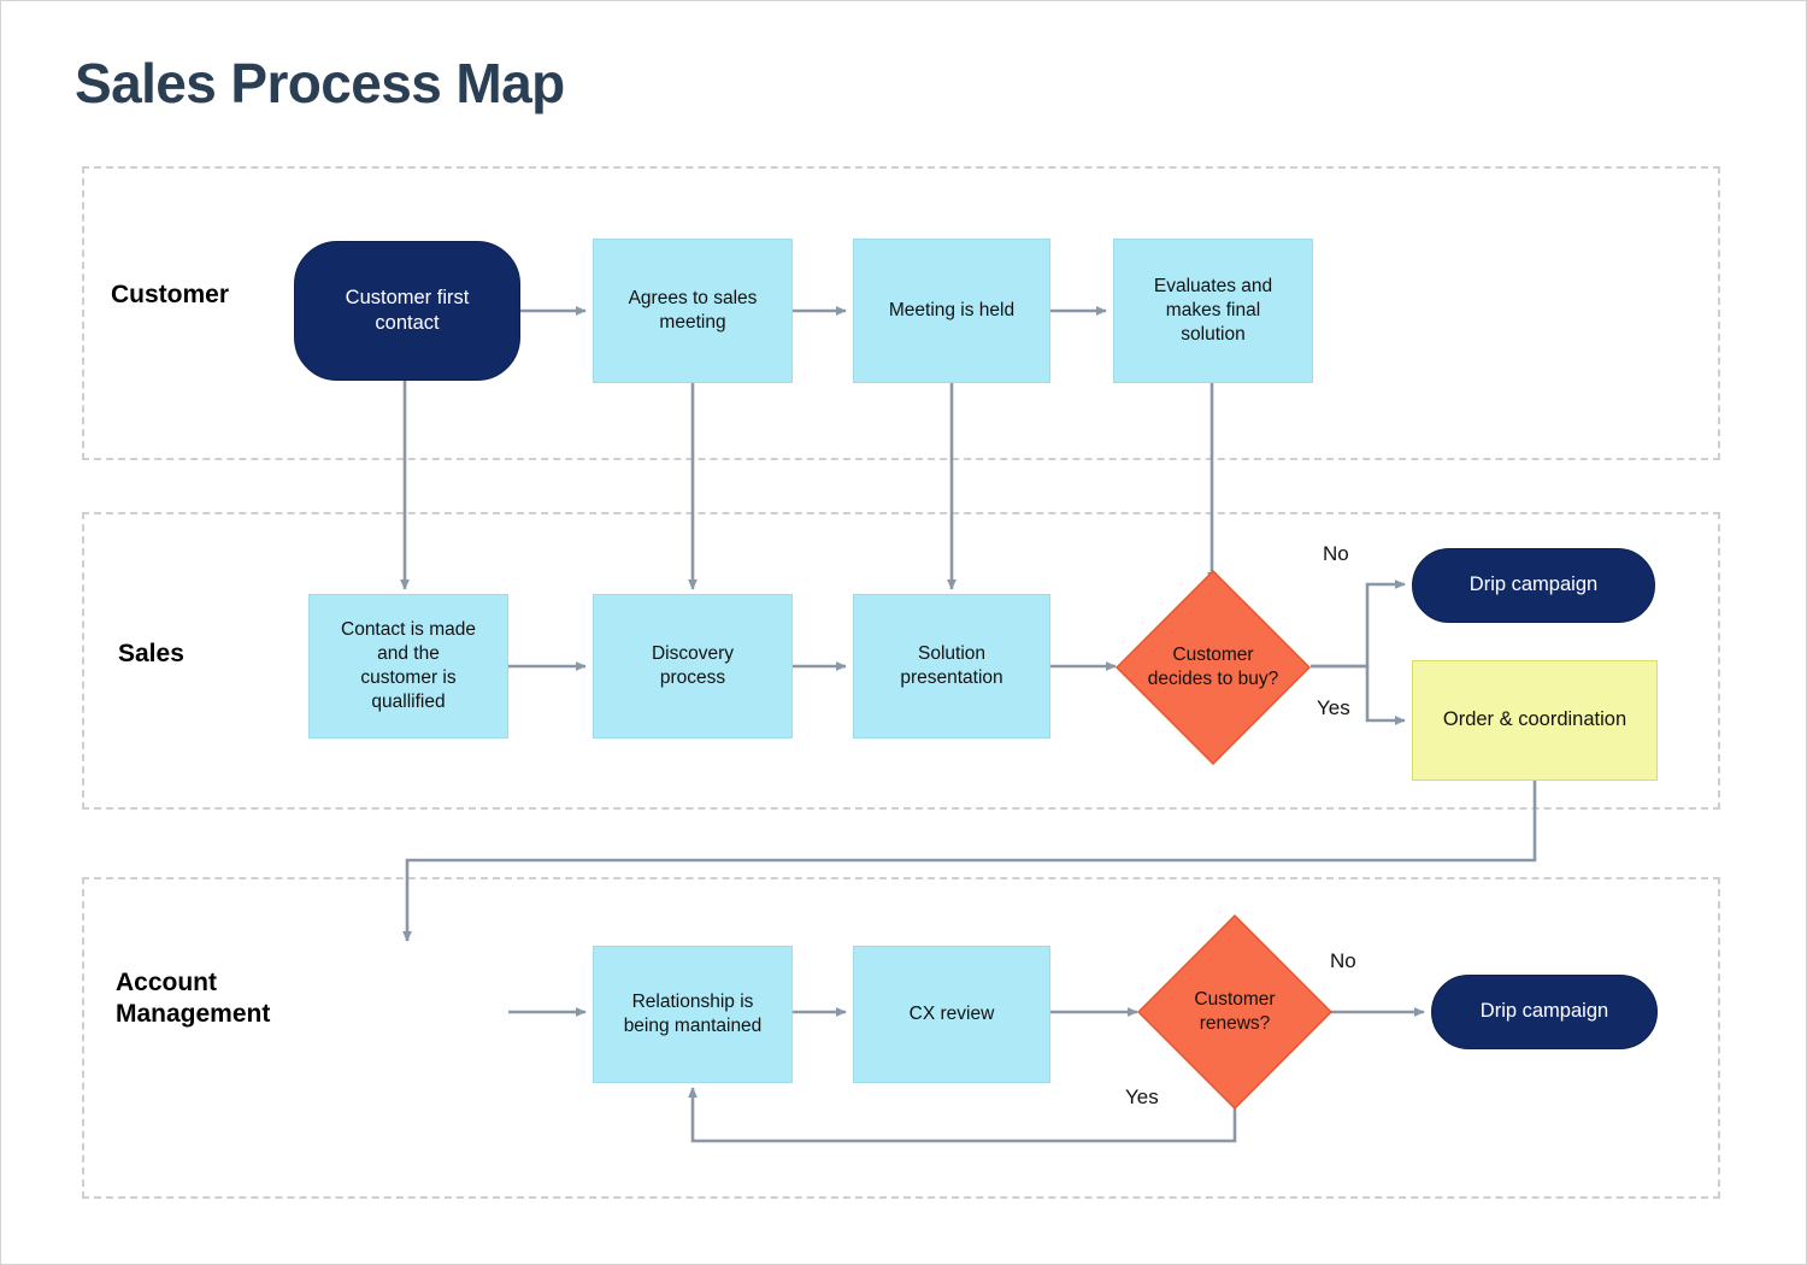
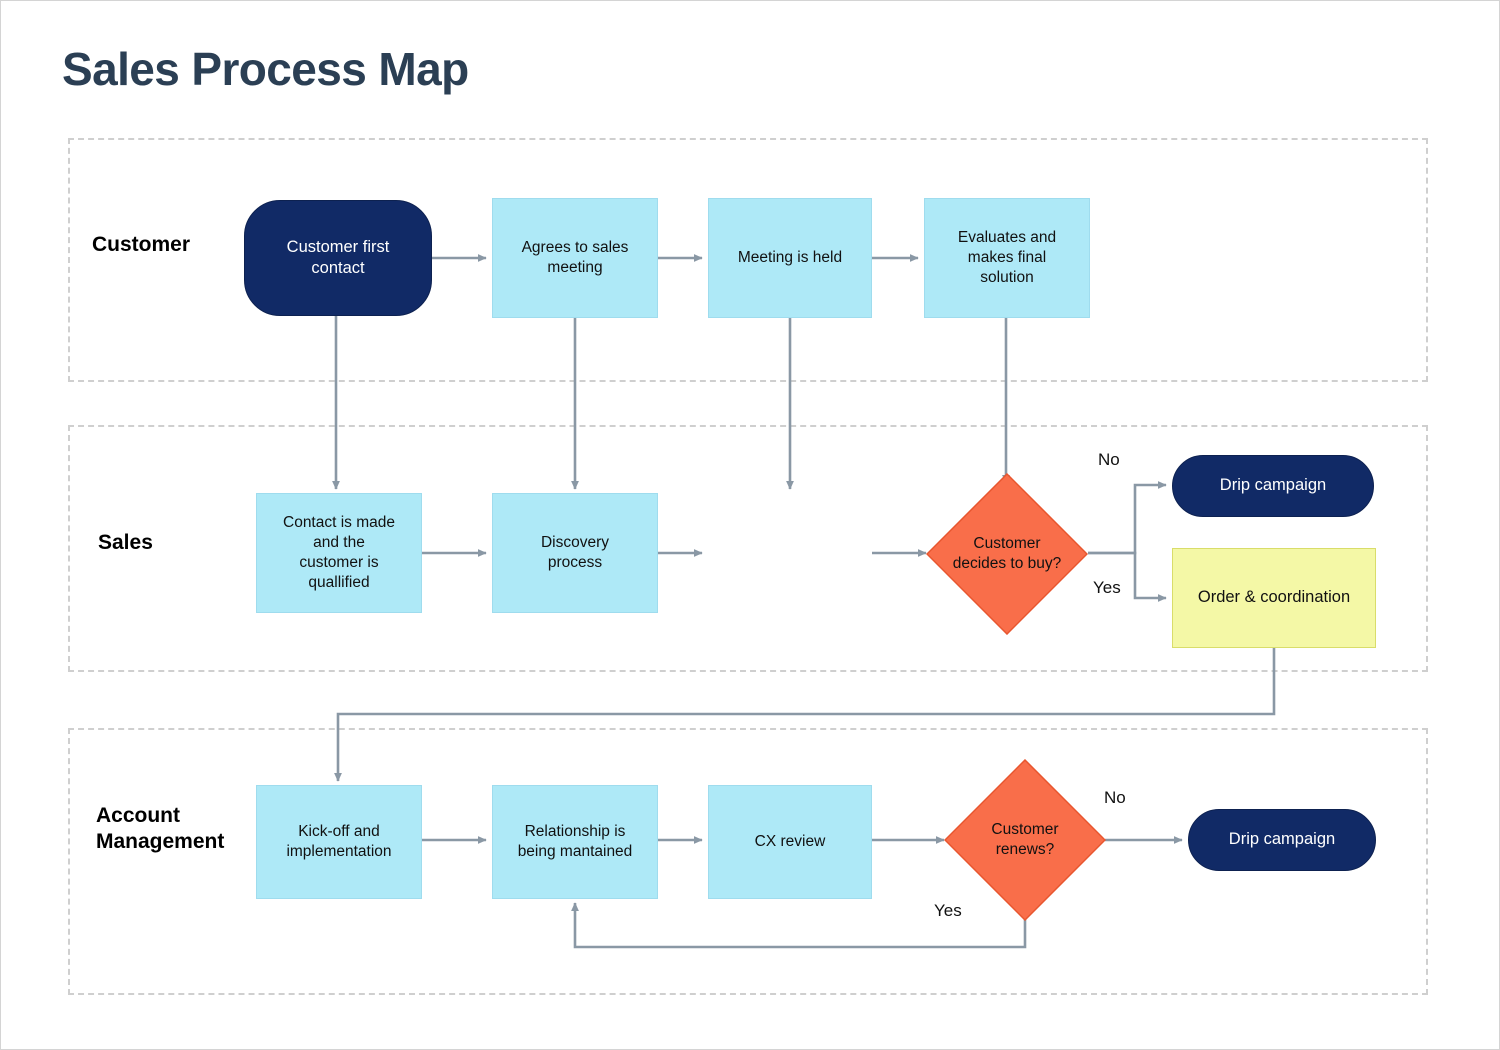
  Sales Process Map
  Customer
  Sales
  Account
  Management
  Customer first
  contact
  Agrees to sales
  meeting
  Meeting is held
  Evaluates and
  makes final
  solution
  Contact is made
  and the
  customer is
  quallified
  Discovery
  process
- Solution
- presentation
  Customer
  decides to buy?
  Drip campaign
  Order & coordination
  No
  Yes
+ Kick-off and
+ implementation
  Relationship is
  being mantained
  CX review
  Customer
  renews?
  Drip campaign
  No
  Yes
